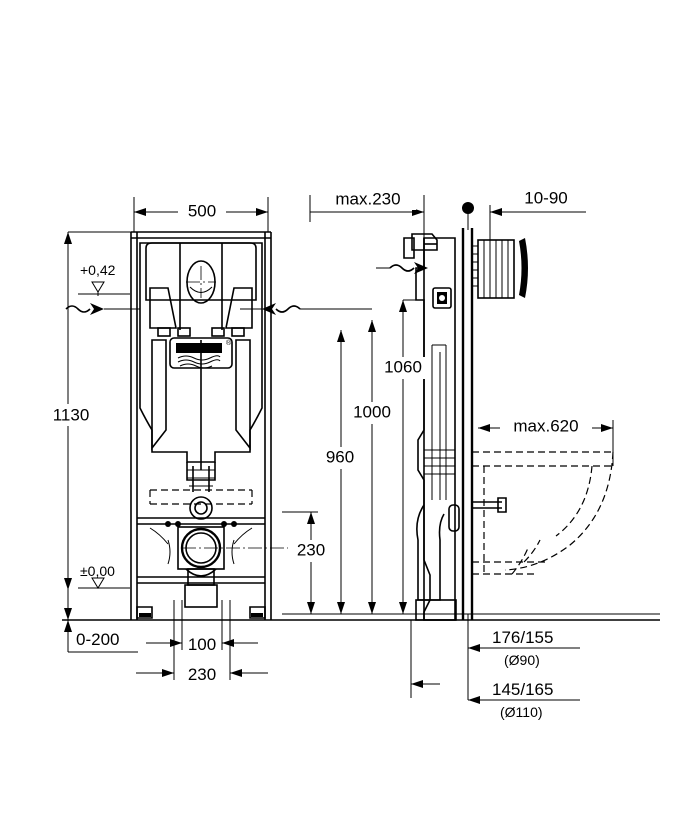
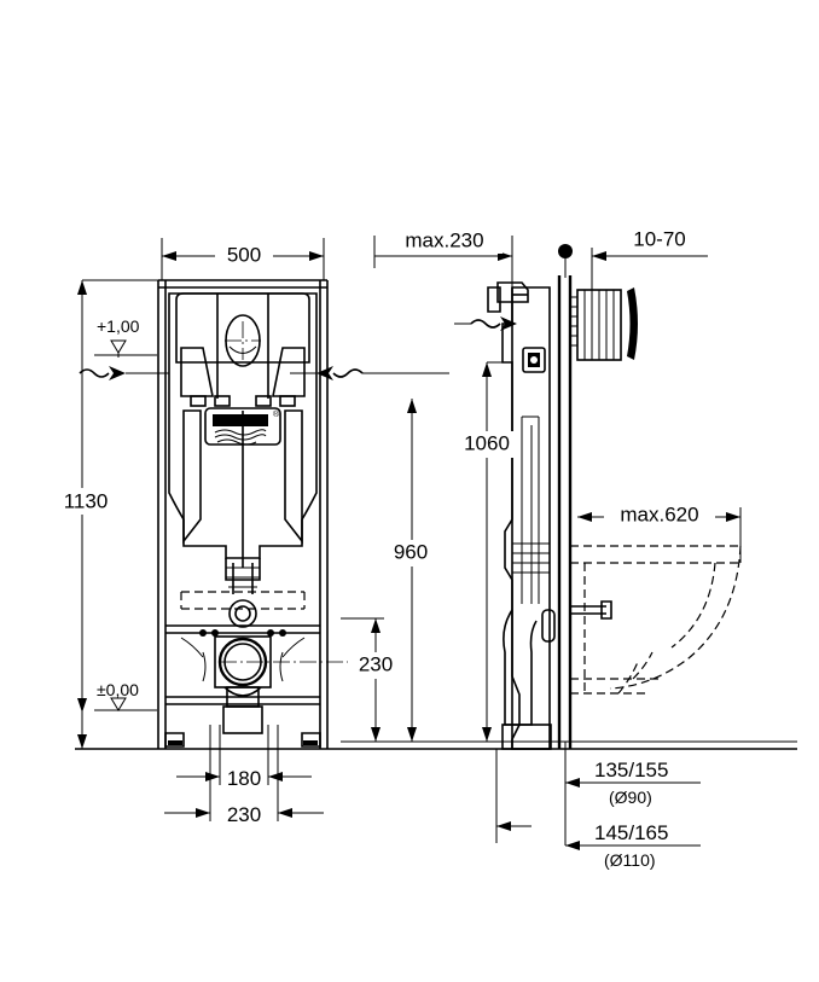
  GROHE
  500
  max.230
- 10-90
+ 10-70
  1130
- +0,42
+ +1,00
  ±0,00
  1060
- 1000
  960
  230
  max.620
- 0-200
- 100
+ 180
  230
- 176/155
+ 135/155
  (Ø90)
  145/165
  (Ø110)
